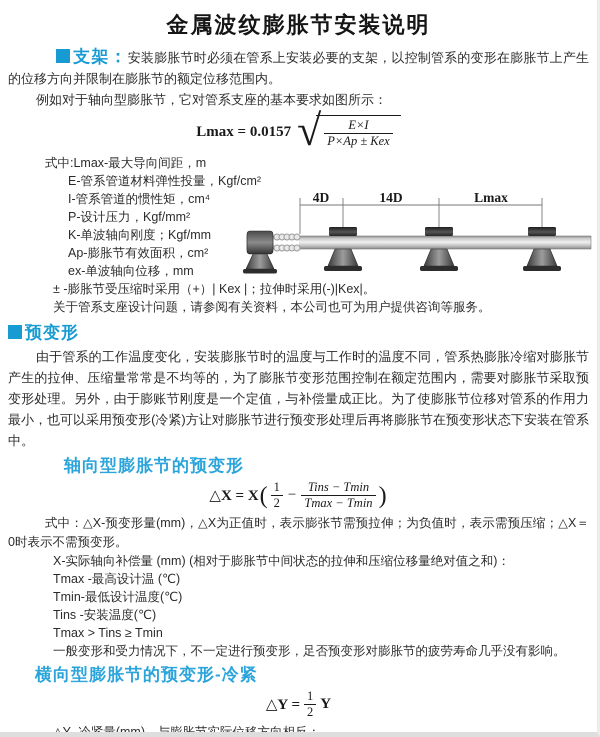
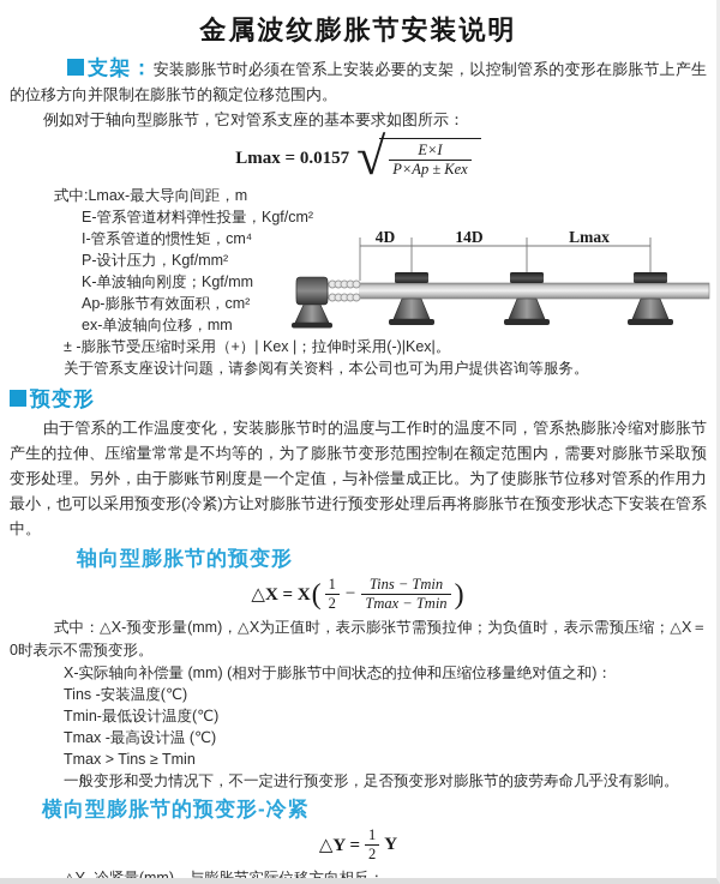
  金属波纹膨胀节安装说明
  支架：安装膨胀节时必须在管系上安装必要的支架，以控制管系的变形在膨胀节上产生的位移方向并限制在膨胀节的额定位移范围内。
  例如对于轴向型膨胀节，它对管系支座的基本要求如图所示：
  Lmax = 0.0157
  √
  E×I
  P×Ap ± Kex
  式中:Lmax-最大导向间距，m
  E-管系管道材料弹性投量，Kgf/cm²
  I-管系管道的惯性矩，cm⁴
  P-设计压力，Kgf/mm²
  K-单波轴向刚度；Kgf/mm
  Ap-膨胀节有效面积，cm²
  ex-单波轴向位移，mm
  ± -膨胀节受压缩时采用（+）| Kex |；拉伸时采用(-)|Kex|。
  关于管系支座设计问题，请参阅有关资料，本公司也可为用户提供咨询等服务。
  4D
  14D
  Lmax
  预变形
  由于管系的工作温度变化，安装膨胀节时的温度与工作时的温度不同，管系热膨胀冷缩对膨胀节产生的拉伸、压缩量常常是不均等的，为了膨胀节变形范围控制在额定范围内，需要对膨胀节采取预变形处理。另外，由于膨账节刚度是一个定值，与补偿量成正比。为了使膨胀节位移对管系的作用力最小，也可以采用预变形(冷紧)方让对膨胀节进行预变形处理后再将膨胀节在预变形状态下安装在管系中。
  轴向型膨胀节的预变形
  △X = X
  (
  1
  2
  −
  Tins − Tmin
  Tmax − Tmin
  )
  式中：△X-预变形量(mm)，△X为正值时，表示膨张节需预拉伸；为负值时，表示需预压缩；△X＝0时表示不需预变形。
  X-实际轴向补偿量 (mm) (相对于膨胀节中间状态的拉伸和压缩位移量绝对值之和)：
- Tmax -最高设计温 (℃)
+ Tins -安装温度(℃)
  Tmin-最低设计温度(℃)
- Tins -安装温度(℃)
+ Tmax -最高设计温 (℃)
  Tmax > Tins ≥ Tmin
  一般变形和受力情况下，不一定进行预变形，足否预变形对膨胀节的疲劳寿命几乎没有影响。
  横向型膨胀节的预变形-冷紧
  △Y =
  1
  2
  Y
  △Y -冷紧量(mm)，与膨胀节实际位移方向相反；
